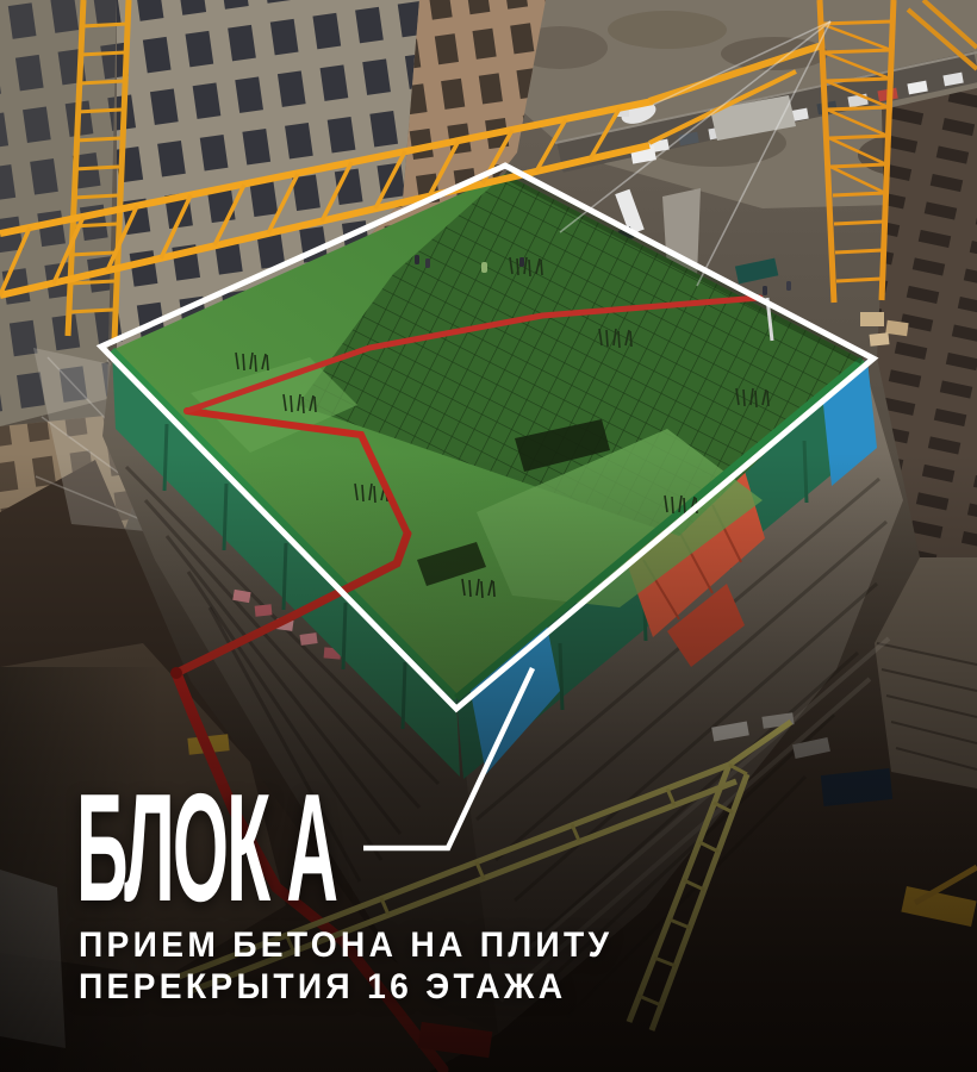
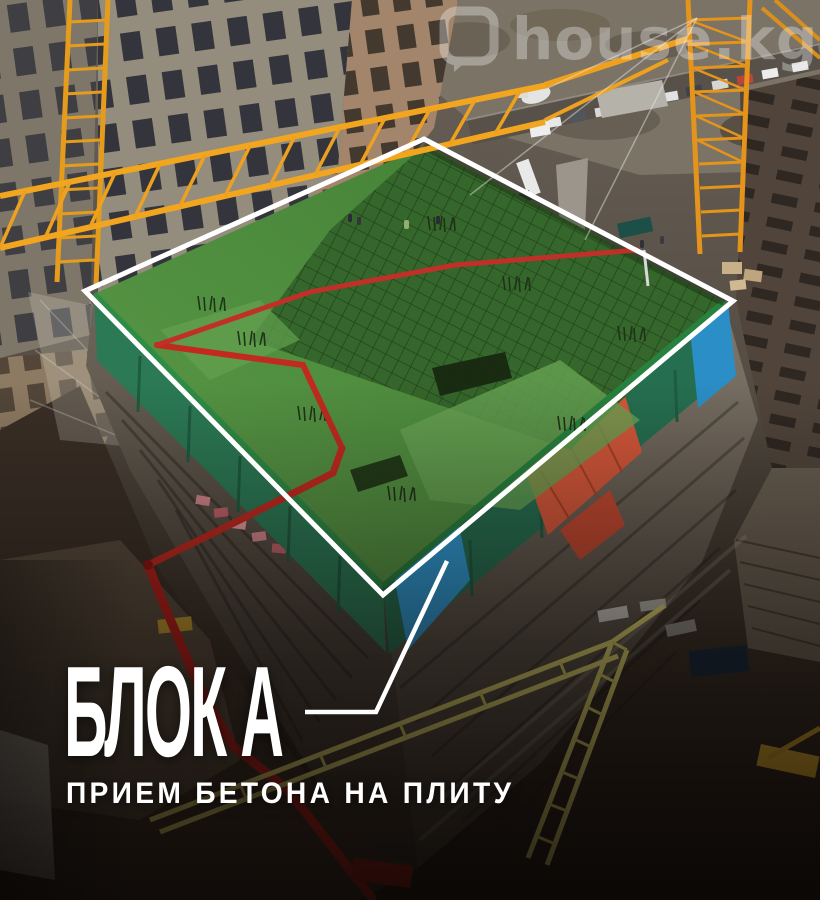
+ house.kg
  БЛОК А
  ПРИЕМ БЕТОНА НА ПЛИТУ
- ПЕРЕКРЫТИЯ 16 ЭТАЖА
